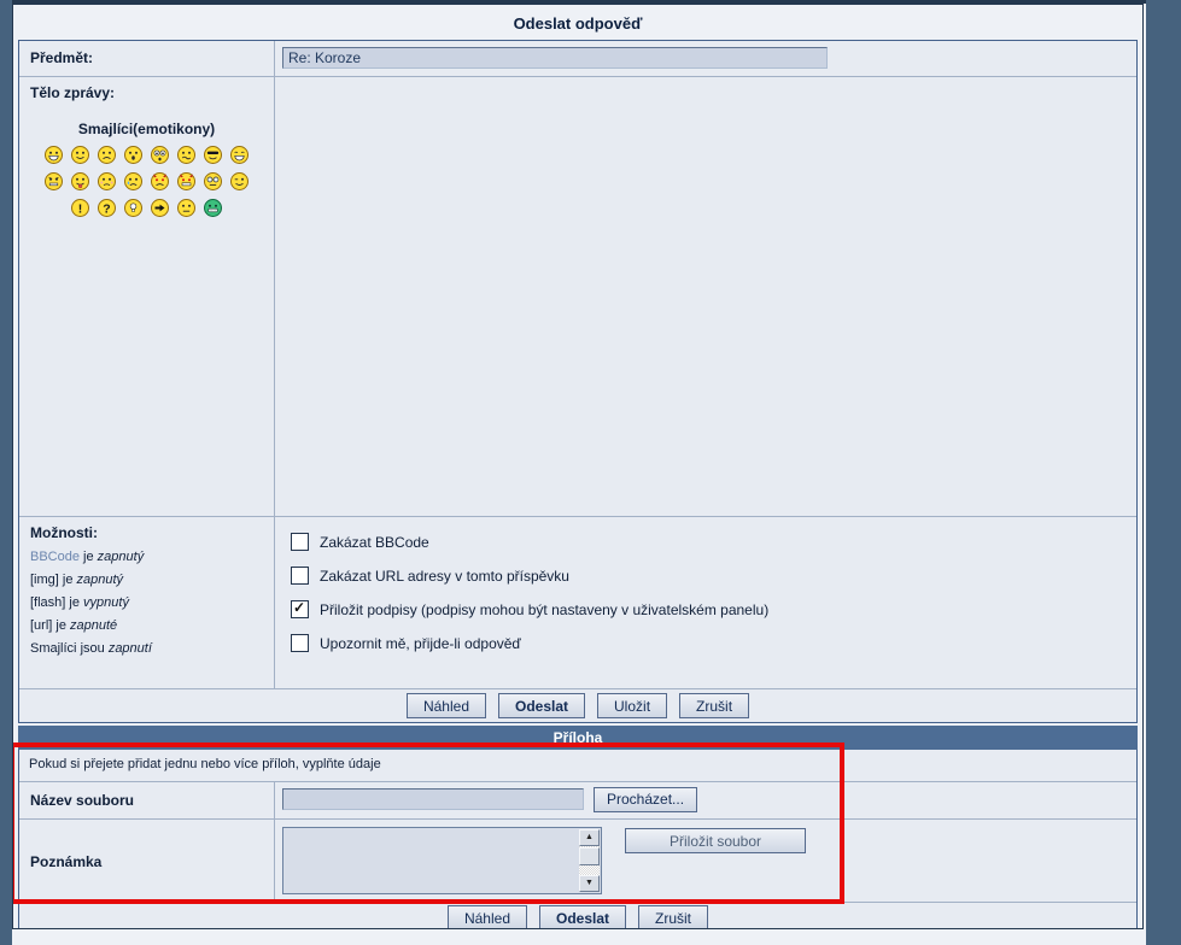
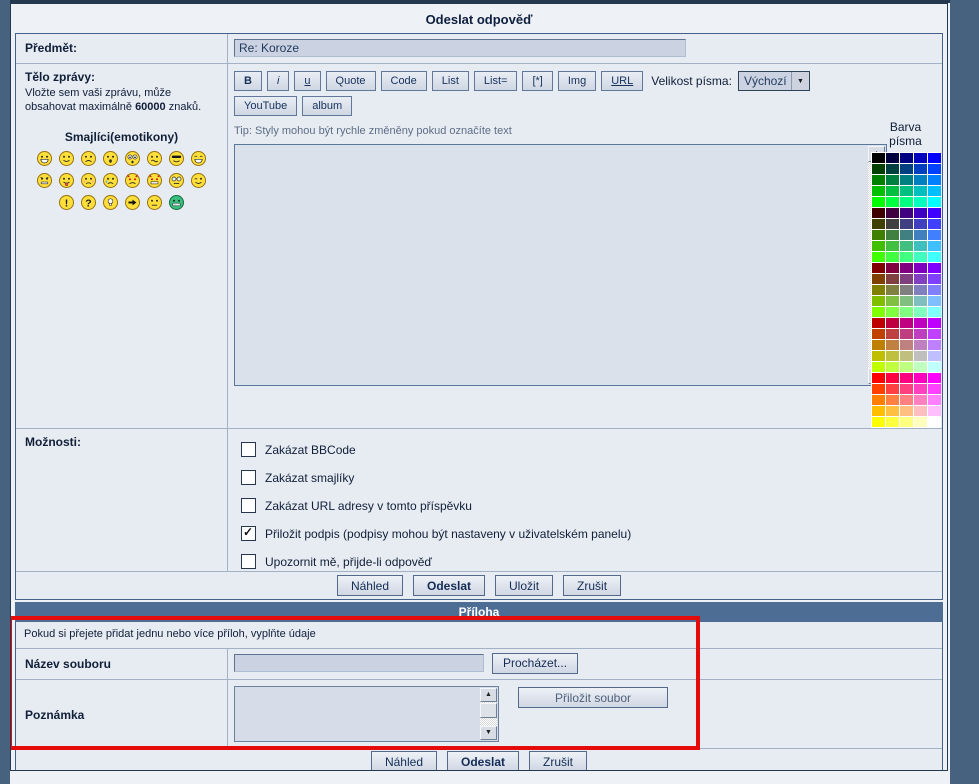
  Odeslat odpověď
  Předmět:
  Re: Koroze
  Tělo zprávy:
+ Vložte sem vaši zprávu, může obsahovat maximálně 60000 znaků.
  Smajlíci(emotikony)
  !
  ?
+ B
+ i
+ u
+ Quote
+ Code
+ List
+ List=
+ [*]
+ Img
+ URL
+ Velikost písma:
+ Výchozí
+ YouTube
+ album
+ Tip: Styly mohou být rychle změněny pokud označíte text
+ Barva
+ písma
  Možnosti:
- BBCode je zapnutý
- [img] je zapnutý
- [flash] je vypnutý
- [url] je zapnuté
- Smajlíci jsou zapnutí
  Zakázat BBCode
+ Zakázat smajlíky
  Zakázat URL adresy v tomto příspěvku
- Přiložit podpisy (podpisy mohou být nastaveny v uživatelském panelu)
+ Přiložit podpis (podpisy mohou být nastaveny v uživatelském panelu)
  Upozornit mě, přijde-li odpověď
  Náhled Odeslat Uložit Zrušit
  Příloha
  Pokud si přejete přidat jednu nebo více příloh, vyplňte údaje
  Název souboru
  Procházet...
  Poznámka
  Přiložit soubor
  Náhled Odeslat Zrušit
